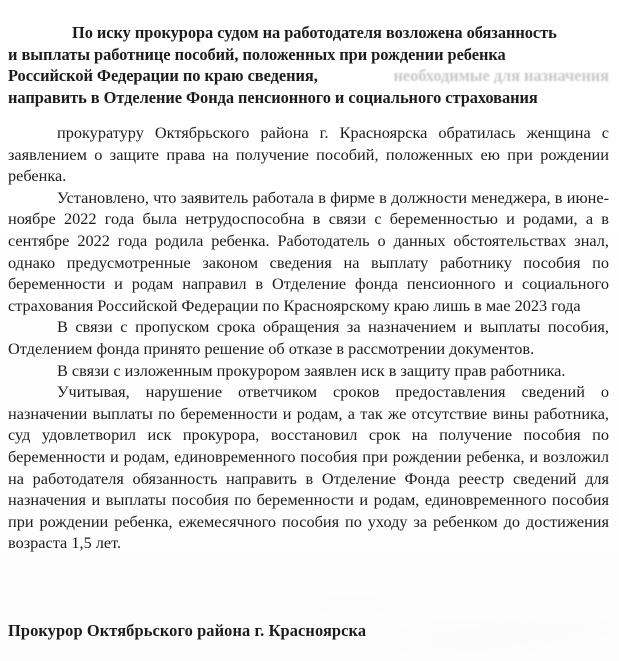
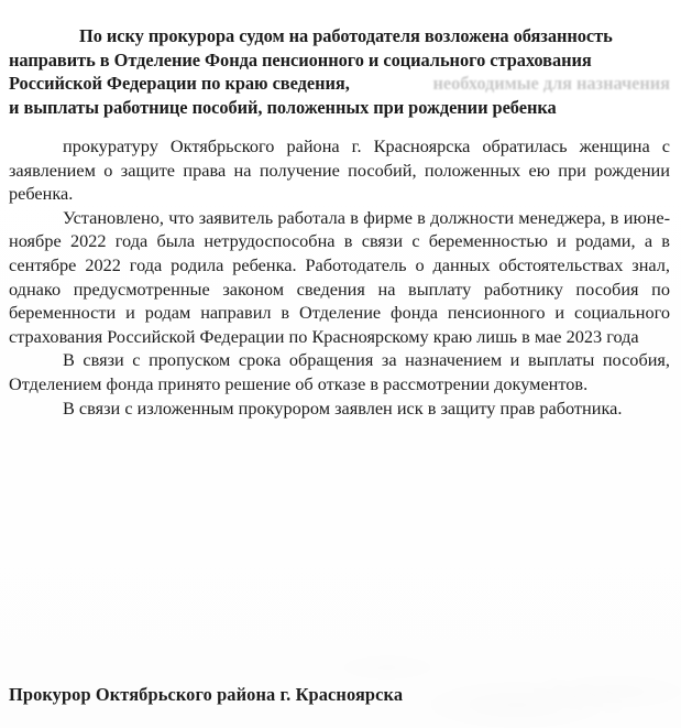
  По иску прокурора судом на работодателя возложена обязанность
- и выплаты работнице пособий, положенных при рождении ребенка
+ направить в Отделение Фонда пенсионного и социального страхования
  Российской Федерации по краю сведения,
  необходимые для назначения
- направить в Отделение Фонда пенсионного и социального страхования
+ и выплаты работнице пособий, положенных при рождении ребенка
  прокуратуру Октябрьского района г. Красноярска обратилась женщина с заявлением о защите права на получение пособий, положенных ею при рождении ребенка.
  Установлено, что заявитель работала в фирме в должности менеджера, в июне-ноябре 2022 года была нетрудоспособна в связи с беременностью и родами, а в сентябре 2022 года родила ребенка. Работодатель о данных обстоятельствах знал, однако предусмотренные законом сведения на выплату работнику пособия по беременности и родам направил в Отделение фонда пенсионного и социального страхования Российской Федерации по Красноярскому краю лишь в мае 2023 года
  В связи с пропуском срока обращения за назначением и выплаты пособия, Отделением фонда принято решение об отказе в рассмотрении документов.
  В связи с изложенным прокурором заявлен иск в защиту прав работника.
- Учитывая, нарушение ответчиком сроков предоставления сведений о назначении выплаты по беременности и родам, а так же отсутствие вины работника, суд удовлетворил иск прокурора, восстановил срок на получение пособия по беременности и родам, единовременного пособия при рождении ребенка, и возложил на работодателя обязанность направить в Отделение Фонда реестр сведений для назначения и выплаты пособия по беременности и родам, единовременного пособия при рождении ребенка, ежемесячного пособия по уходу за ребенком до достижения возраста 1,5 лет.
  Прокурор Октябрьского района г. Красноярска
